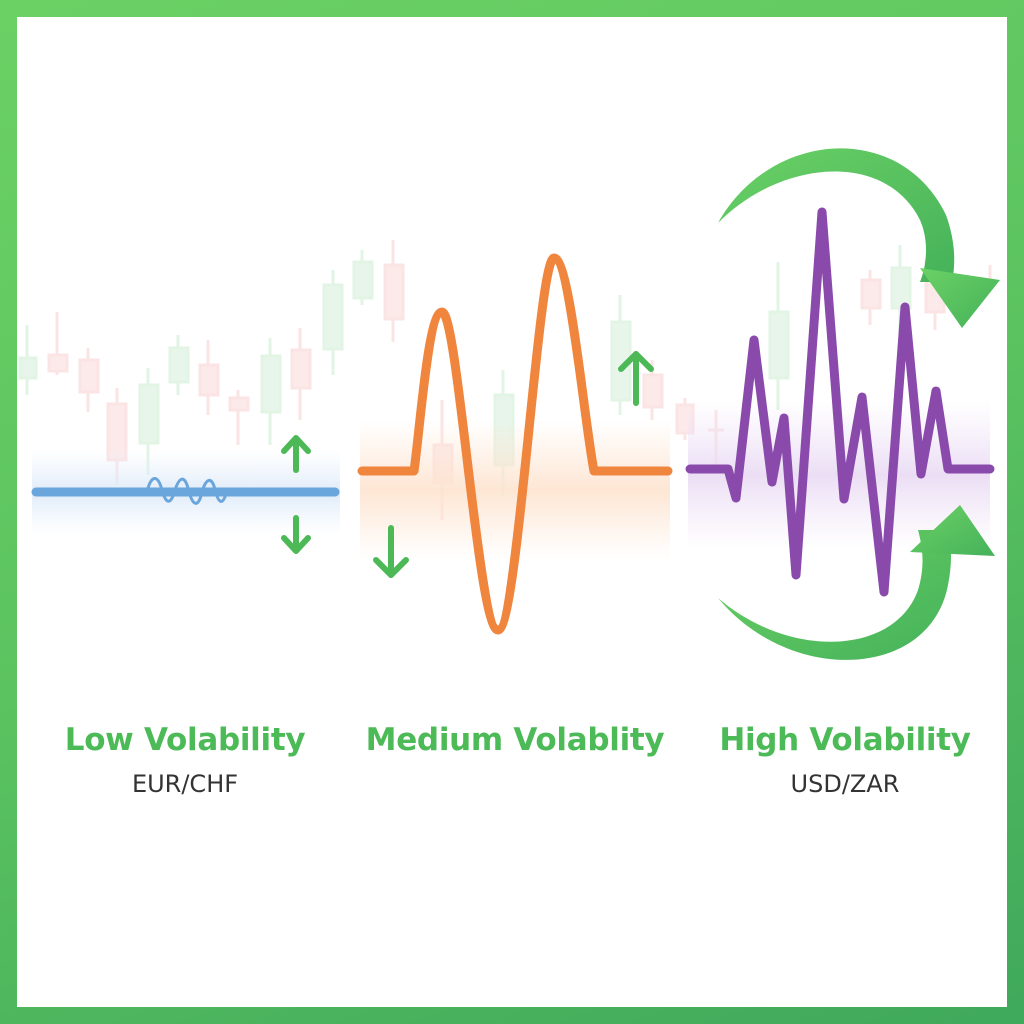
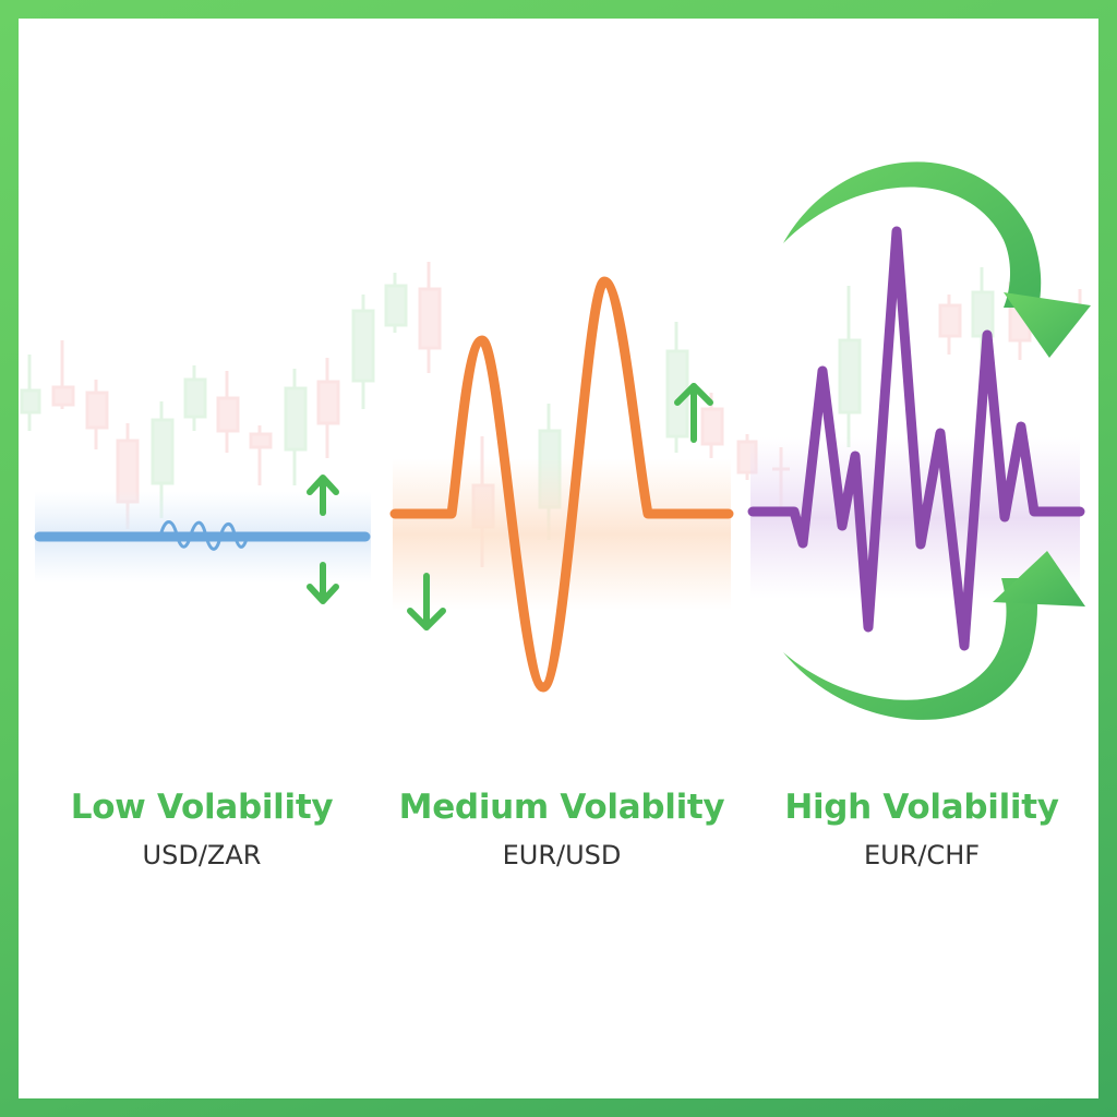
  Low Volability
- EUR/CHF
+ USD/ZAR
  Medium Volablity
+ EUR/USD
  High Volability
- USD/ZAR
+ EUR/CHF
